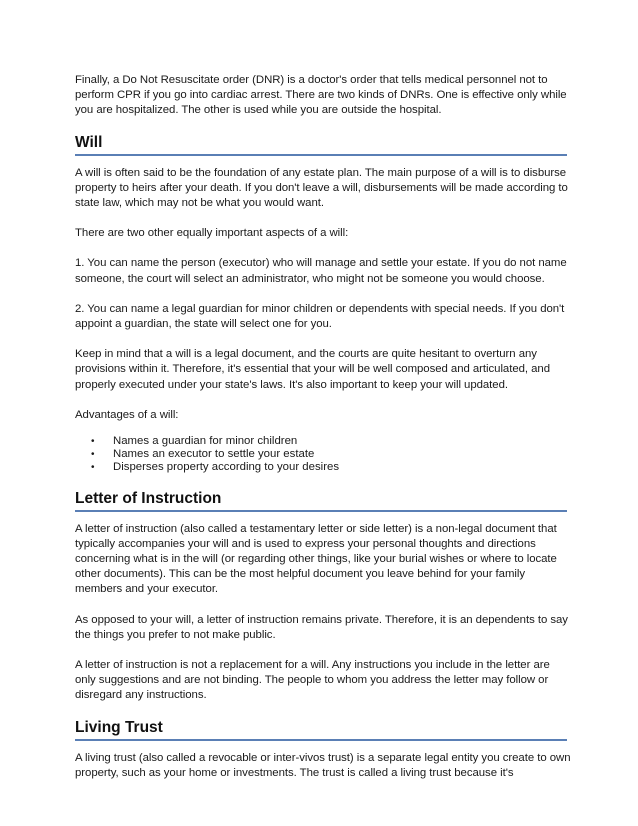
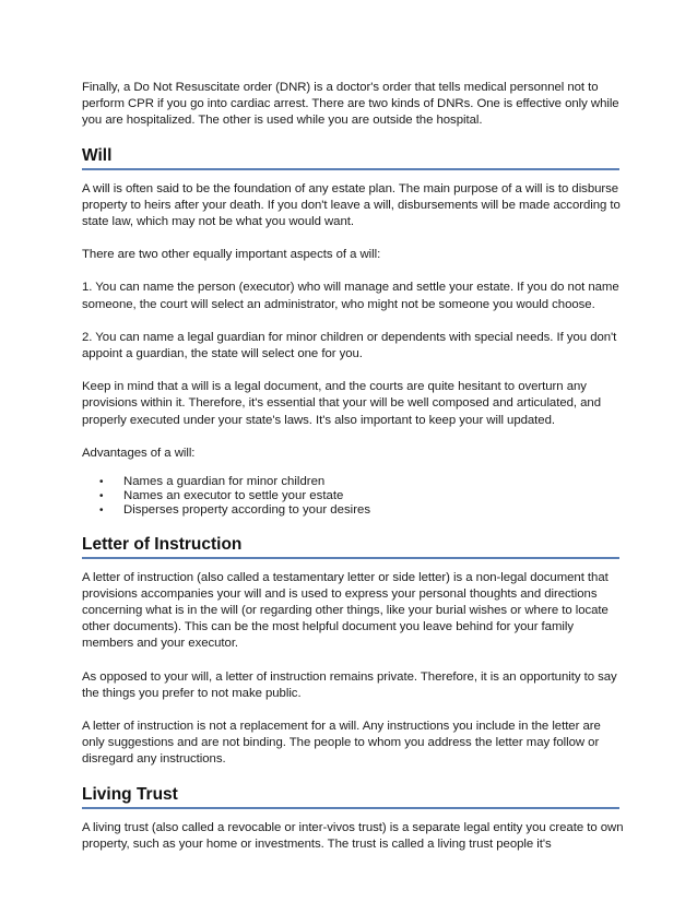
  Finally, a Do Not Resuscitate order (DNR) is a doctor's order that tells medical personnel not to perform CPR if you go into cardiac arrest. There are two kinds of DNRs. One is effective only while you are hospitalized. The other is used while you are outside the hospital.
  Will
  A will is often said to be the foundation of any estate plan. The main purpose of a will is to disburse property to heirs after your death. If you don't leave a will, disbursements will be made according to state law, which may not be what you would want.
  There are two other equally important aspects of a will:
  1. You can name the person (executor) who will manage and settle your estate. If you do not name someone, the court will select an administrator, who might not be someone you would choose.
  2. You can name a legal guardian for minor children or dependents with special needs. If you don't appoint a guardian, the state will select one for you.
  Keep in mind that a will is a legal document, and the courts are quite hesitant to overturn any provisions within it. Therefore, it's essential that your will be well composed and articulated, and properly executed under your state's laws. It's also important to keep your will updated.
  Advantages of a will:
  •
  Names a guardian for minor children
  •
  Names an executor to settle your estate
  •
  Disperses property according to your desires
  Letter of Instruction
- A letter of instruction (also called a testamentary letter or side letter) is a non-legal document that typically accompanies your will and is used to express your personal thoughts and directions concerning what is in the will (or regarding other things, like your burial wishes or where to locate other documents). This can be the most helpful document you leave behind for your family members and your executor.
+ A letter of instruction (also called a testamentary letter or side letter) is a non-legal document that provisions accompanies your will and is used to express your personal thoughts and directions concerning what is in the will (or regarding other things, like your burial wishes or where to locate other documents). This can be the most helpful document you leave behind for your family members and your executor.
- As opposed to your will, a letter of instruction remains private. Therefore, it is an dependents to say the things you prefer to not make public.
+ As opposed to your will, a letter of instruction remains private. Therefore, it is an opportunity to say the things you prefer to not make public.
  A letter of instruction is not a replacement for a will. Any instructions you include in the letter are only suggestions and are not binding. The people to whom you address the letter may follow or disregard any instructions.
  Living Trust
- A living trust (also called a revocable or inter-vivos trust) is a separate legal entity you create to own property, such as your home or investments. The trust is called a living trust because it's
+ A living trust (also called a revocable or inter-vivos trust) is a separate legal entity you create to own property, such as your home or investments. The trust is called a living trust people it's
